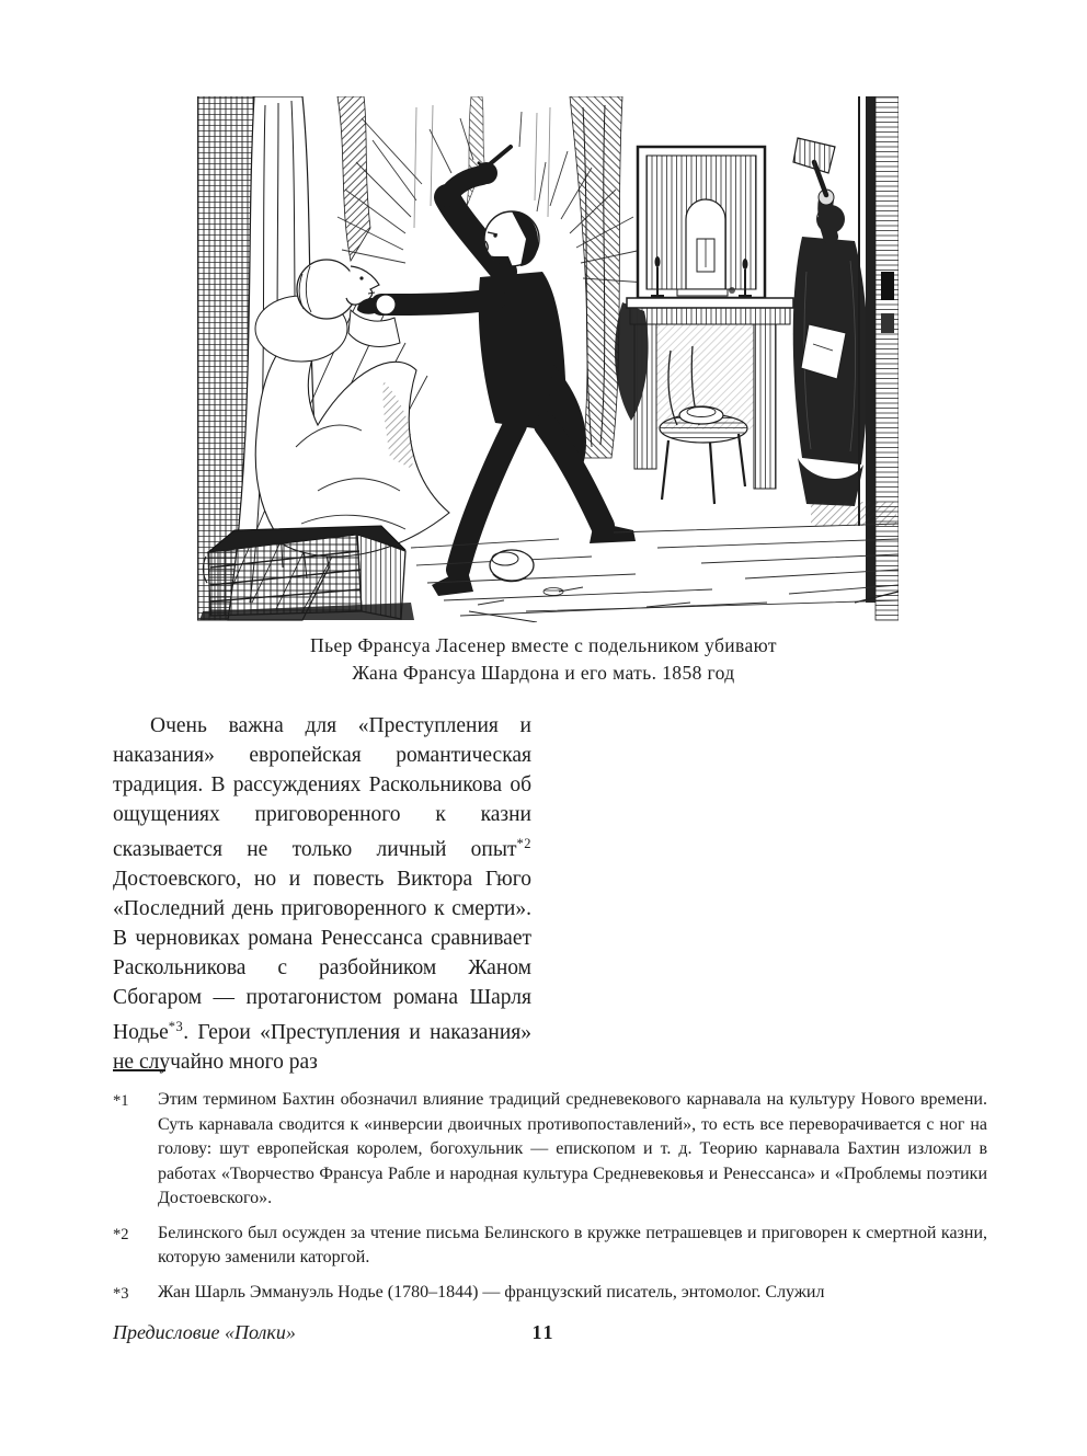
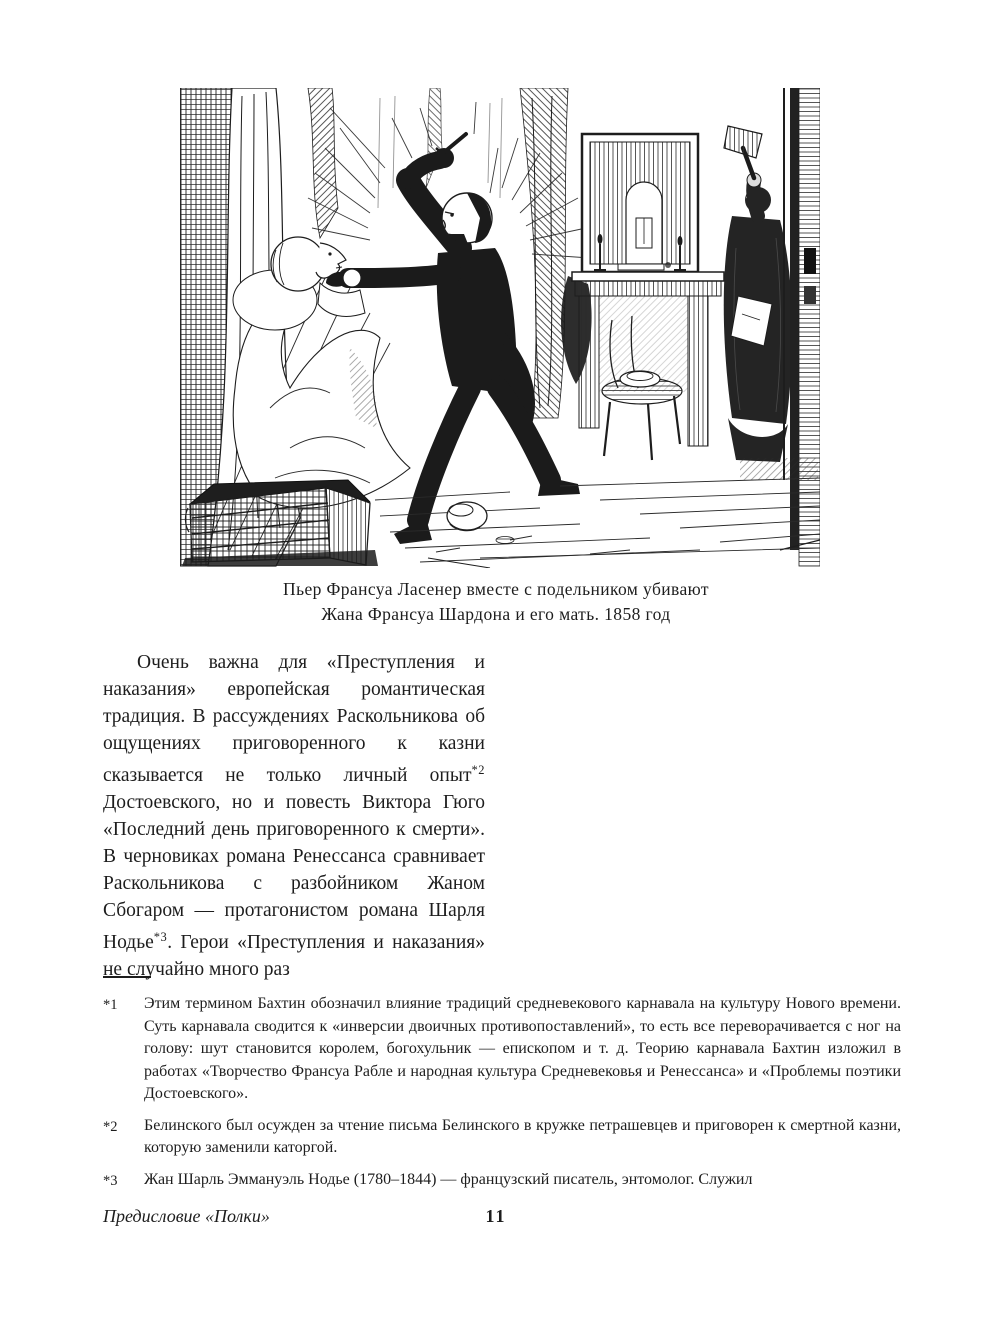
  Пьер Франсуа Ласенер вместе с подельником убивают
  Жана Франсуа Шардона и его мать. 1858 год
  Очень важна для «Преступления и наказания» европейская романтическая традиция. В рассуждениях Раскольникова об ощущениях приговоренного к казни сказывается не только личный опыт*2 Достоевского, но и повесть Виктора Гюго «Последний день приговоренного к смерти». В черновиках романа Ренессанса сравнивает Раскольникова с разбойником Жаном Сбогаром — протагонистом романа Шарля Нодье*3. Герои «Преступления и наказания» не случайно много раз
  *1
- Этим термином Бахтин обозначил влияние традиций средневекового карнавала на культуру Нового времени. Суть карнавала сводится к «инверсии двоичных противопоставлений», то есть все переворачивается с ног на голову: шут европейская королем, богохульник — епископом и т. д. Теорию карнавала Бахтин изложил в работах «Творчество Франсуа Рабле и народная культура Средневековья и Ренессанса» и «Проблемы поэтики Достоевского».
+ Этим термином Бахтин обозначил влияние традиций средневекового карнавала на культуру Нового времени. Суть карнавала сводится к «инверсии двоичных противопоставлений», то есть все переворачивается с ног на голову: шут становится королем, богохульник — епископом и т. д. Теорию карнавала Бахтин изложил в работах «Творчество Франсуа Рабле и народная культура Средневековья и Ренессанса» и «Проблемы поэтики Достоевского».
  *2
  Белинского был осужден за чтение письма Белинского в кружке петрашевцев и приговорен к смертной казни, которую заменили каторгой.
  *3
  Жан Шарль Эммануэль Нодье (1780–1844) — французский писатель, энтомолог. Служил
  Предисловие «Полки»
  11
